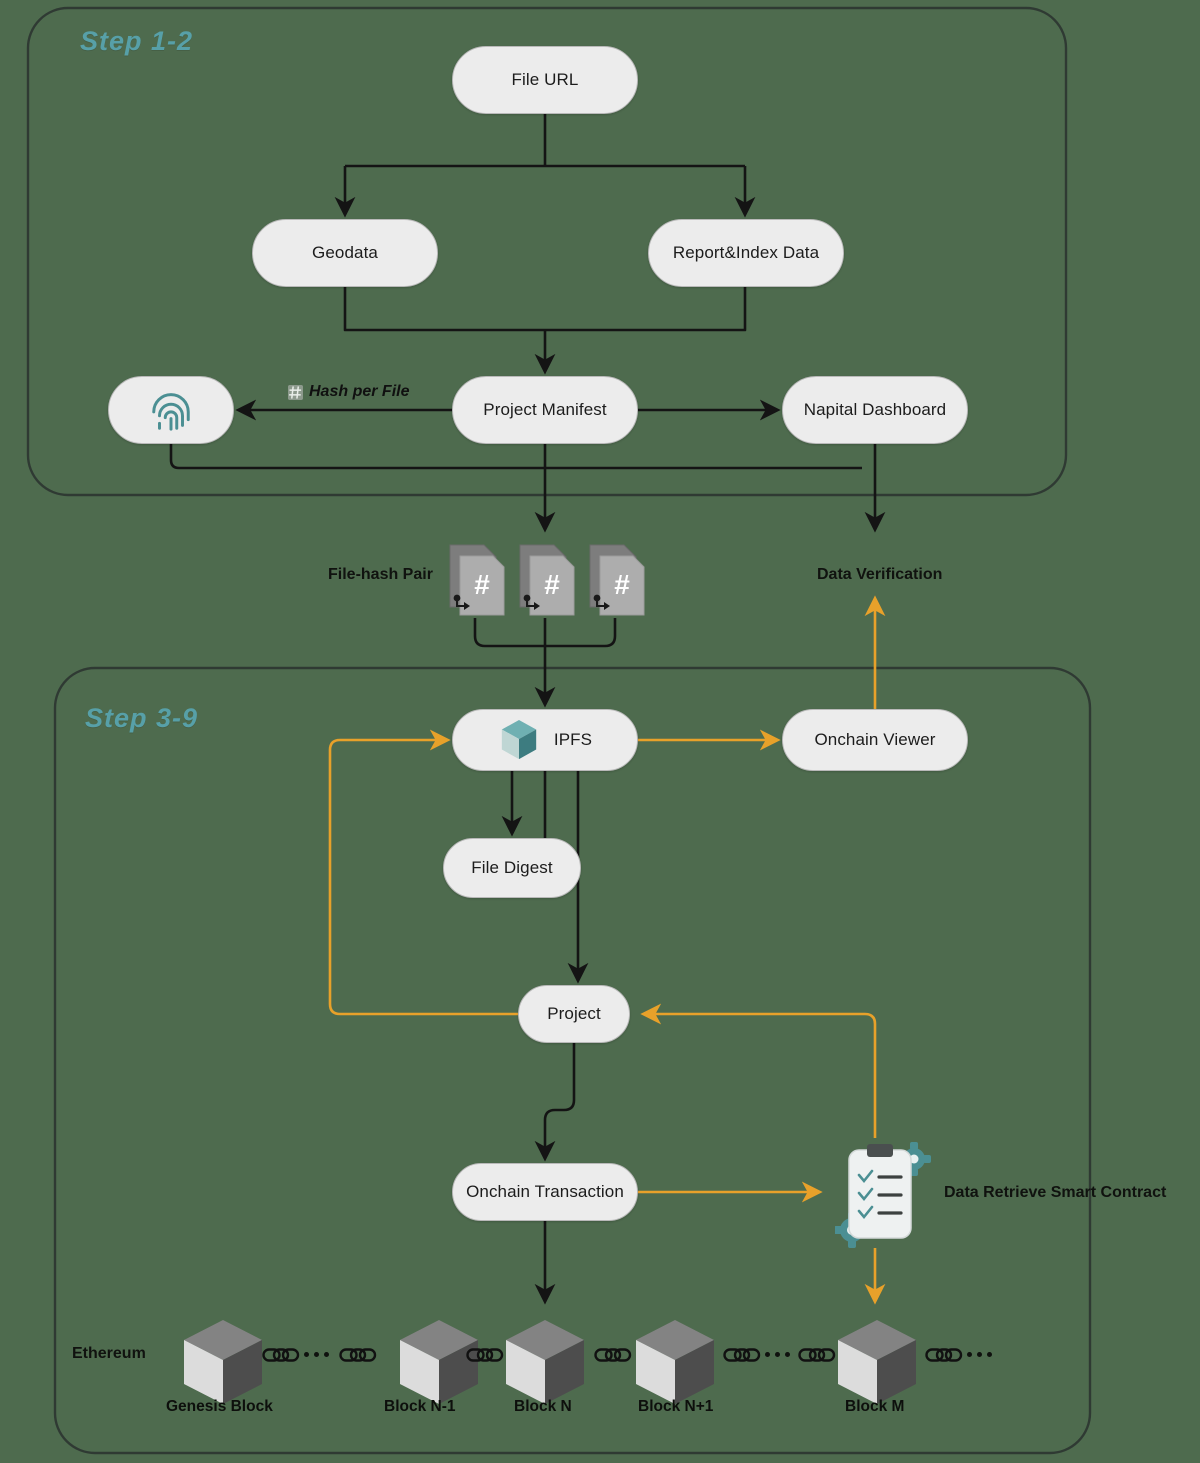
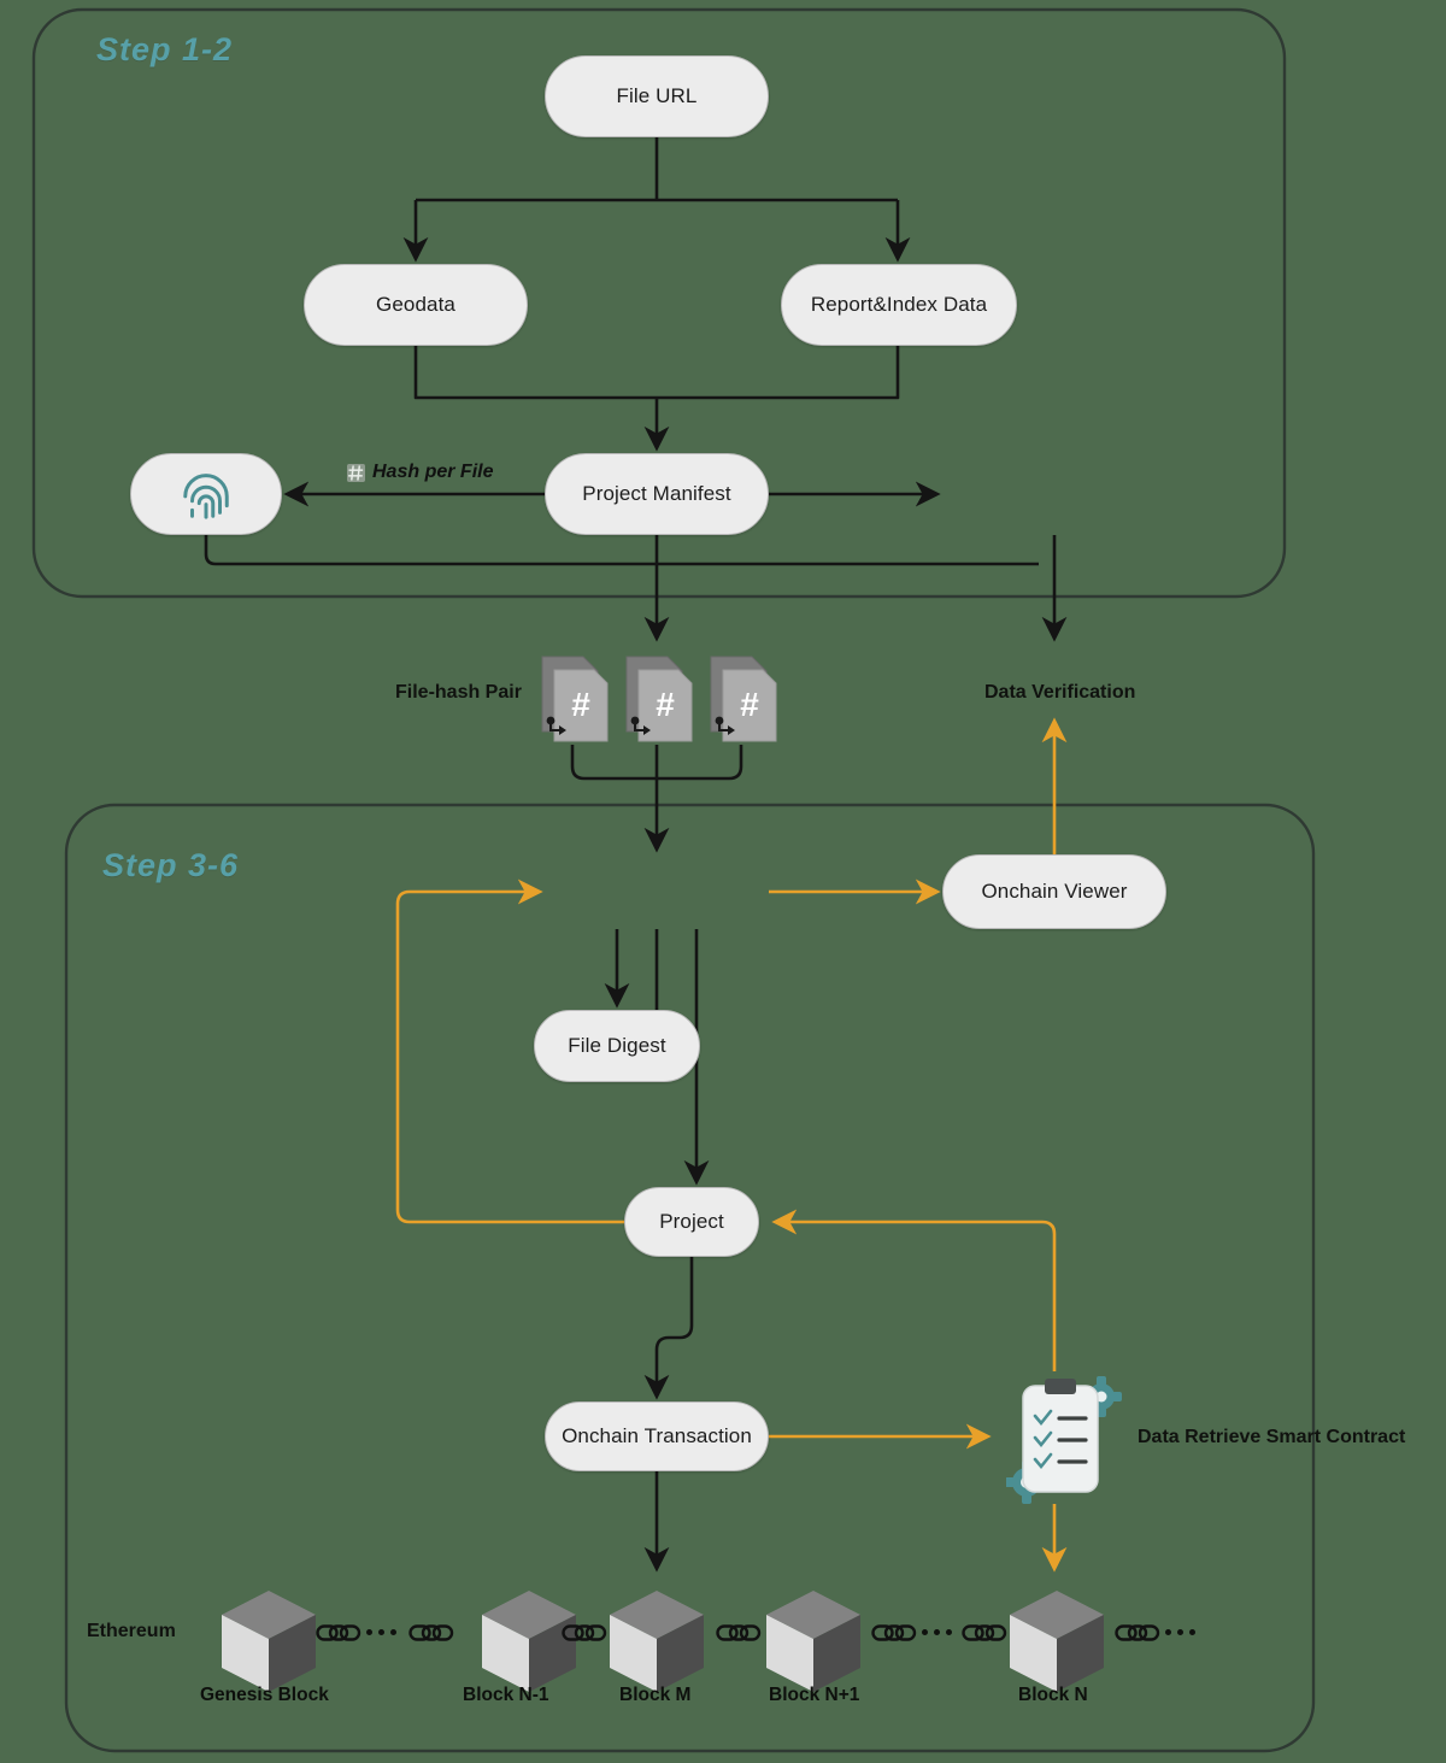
  Step 1-2
- Step 3-9
+ Step 3-6
  File URL
  Geodata
  Report&Index Data
  Project Manifest
- Napital Dashboard
- IPFS
  Onchain Viewer
  File Digest
  Project
  Onchain Transaction
  Hash per File
  File-hash Pair
  Data Verification
  #
  #
  #
  Data Retrieve Smart Contract
  Ethereum
  Genesis Block
  Block N-1
- Block N
+ Block M
  Block N+1
- Block M
+ Block N
